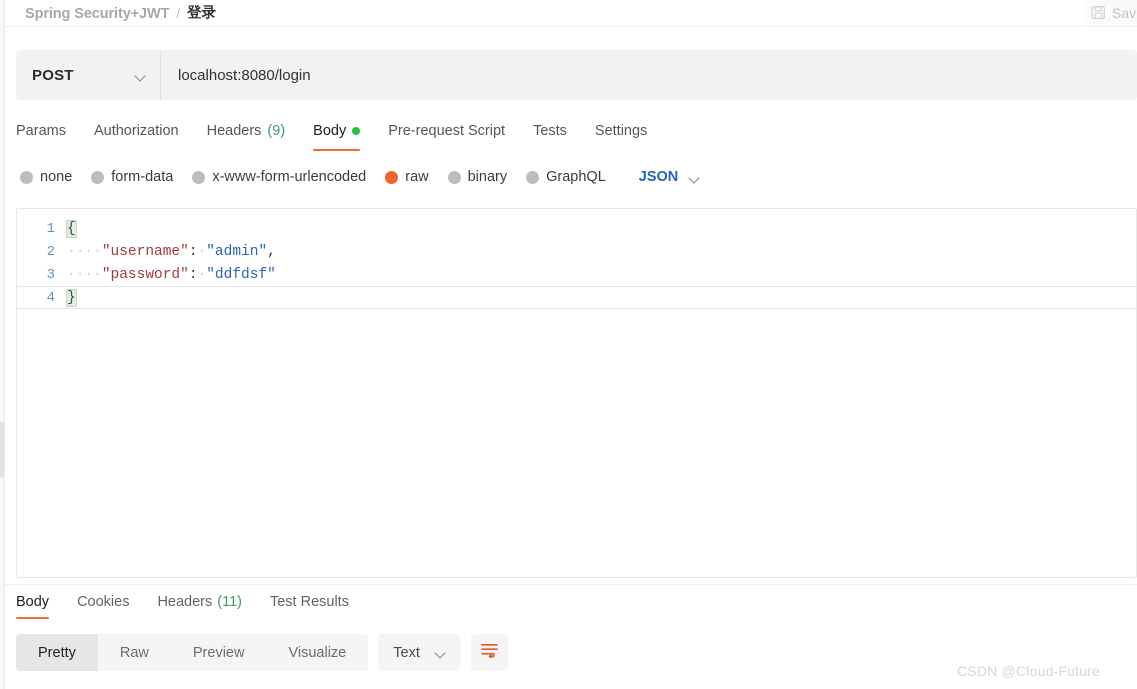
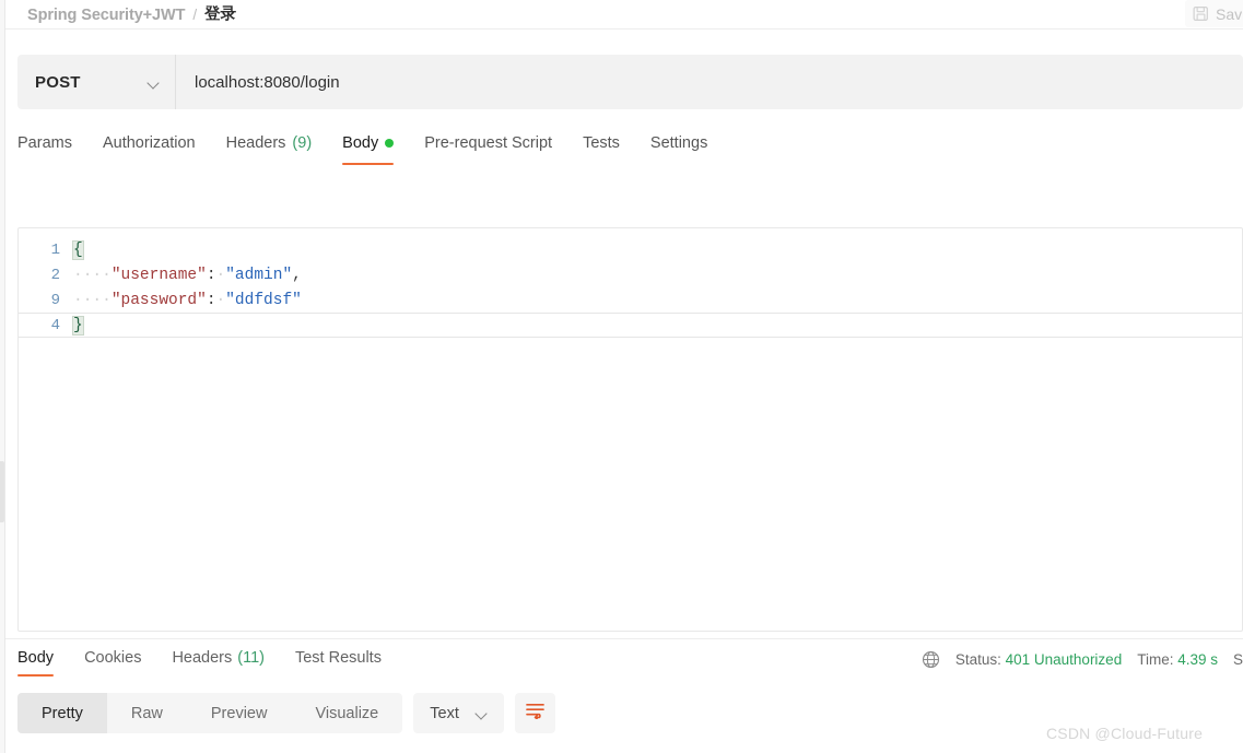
  Spring Security+JWT
  /
  登录
  Sav
  POST
  localhost:8080/login
  Params
  Authorization
  Headers
  (9)
  Body
  Pre-request Script
  Tests
  Settings
- none
- form-data
- x-www-form-urlencoded
- raw
- binary
- GraphQL
- JSON
  1
  {
  2
  ····"username":·"admin",
- 3
+ 9
  ····"password":·"ddfdsf"
  4
  }
  Body
  Cookies
  Headers
  (11)
  Test Results
+ Status: 401 Unauthorized
+ Time: 4.39 s
+ S
  Pretty
  Raw
  Preview
  Visualize
  Text
  CSDN @Cloud-Future
